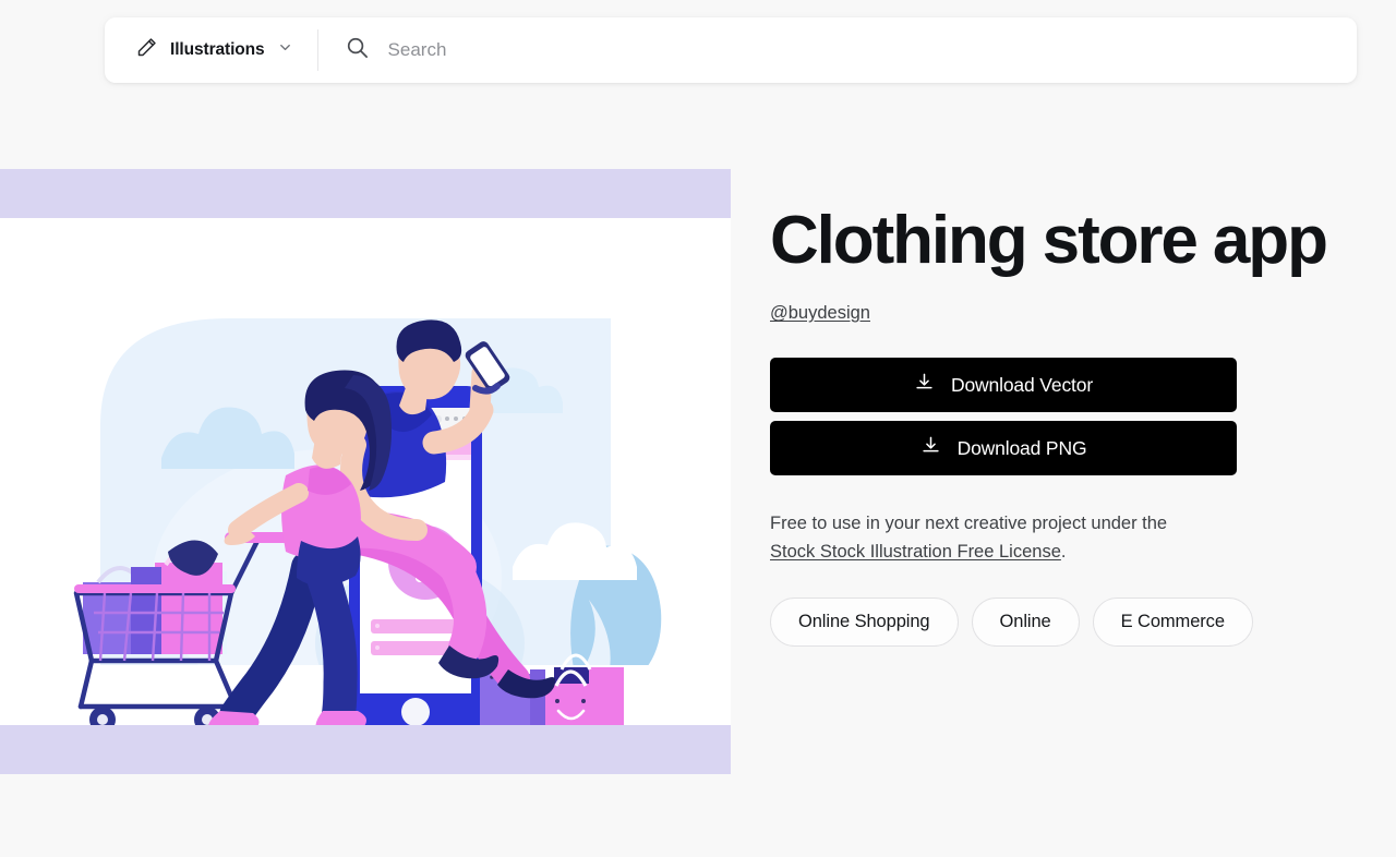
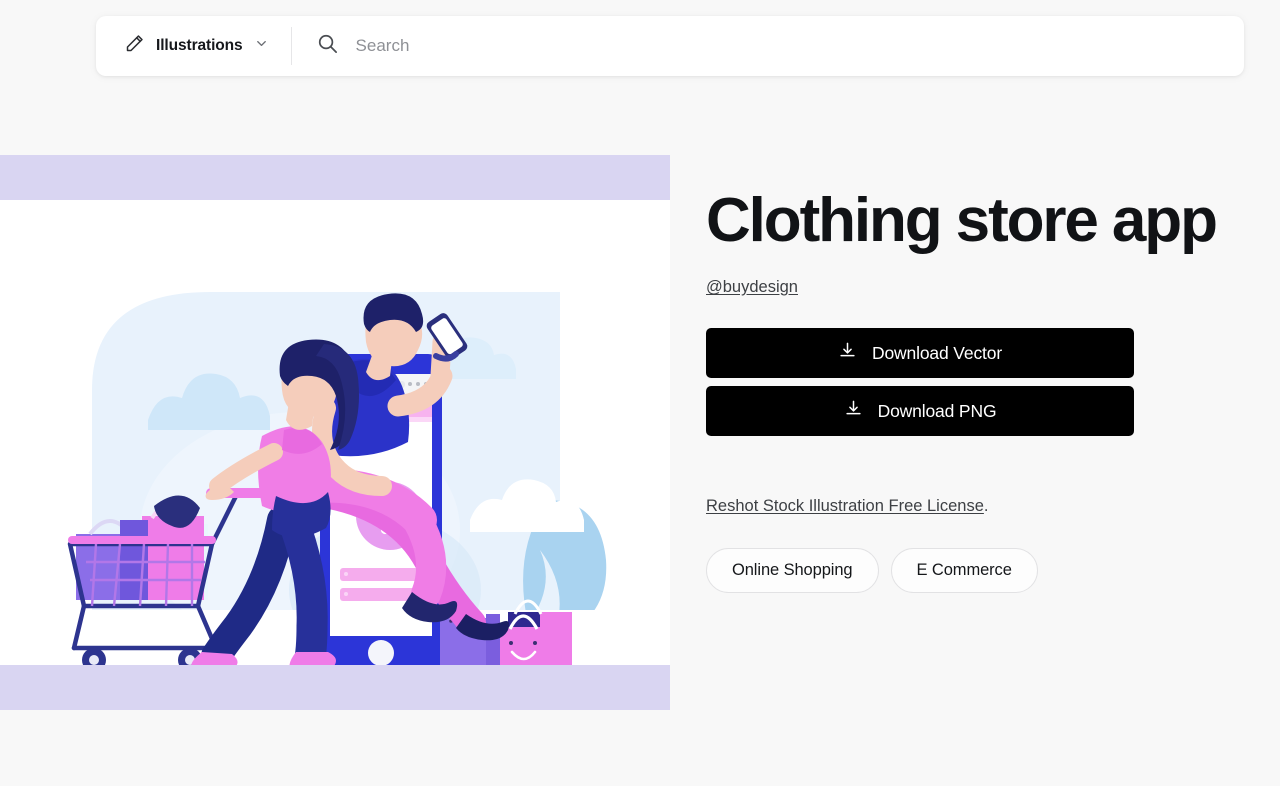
  Illustrations
  Search
  Clothing store app
  @buydesign
  Download Vector
  Download PNG
- Free to use in your next creative project under the
- Stock Stock Illustration Free License.
+ Reshot Stock Illustration Free License.
  Online Shopping
- Online
  E Commerce
